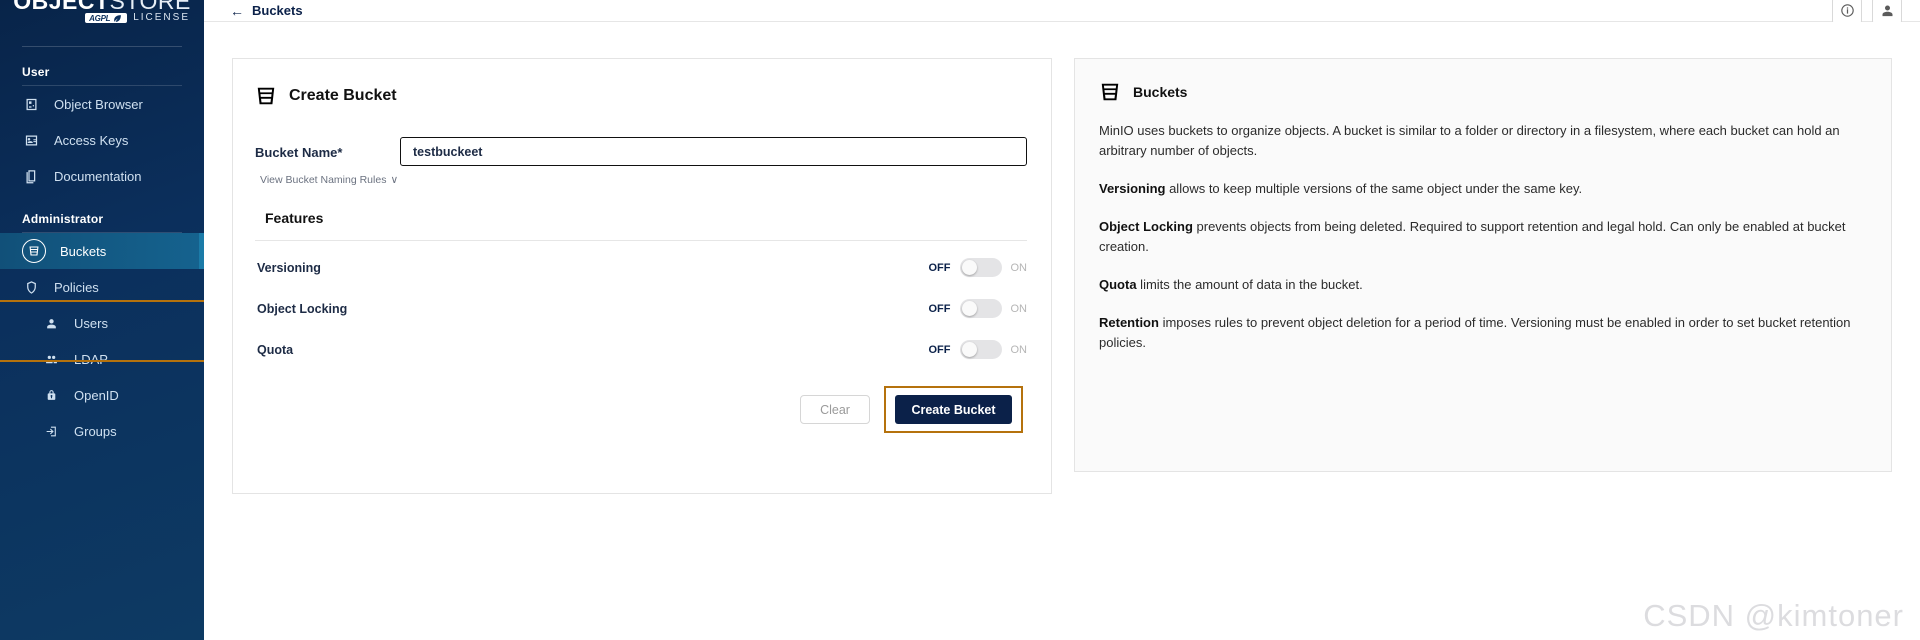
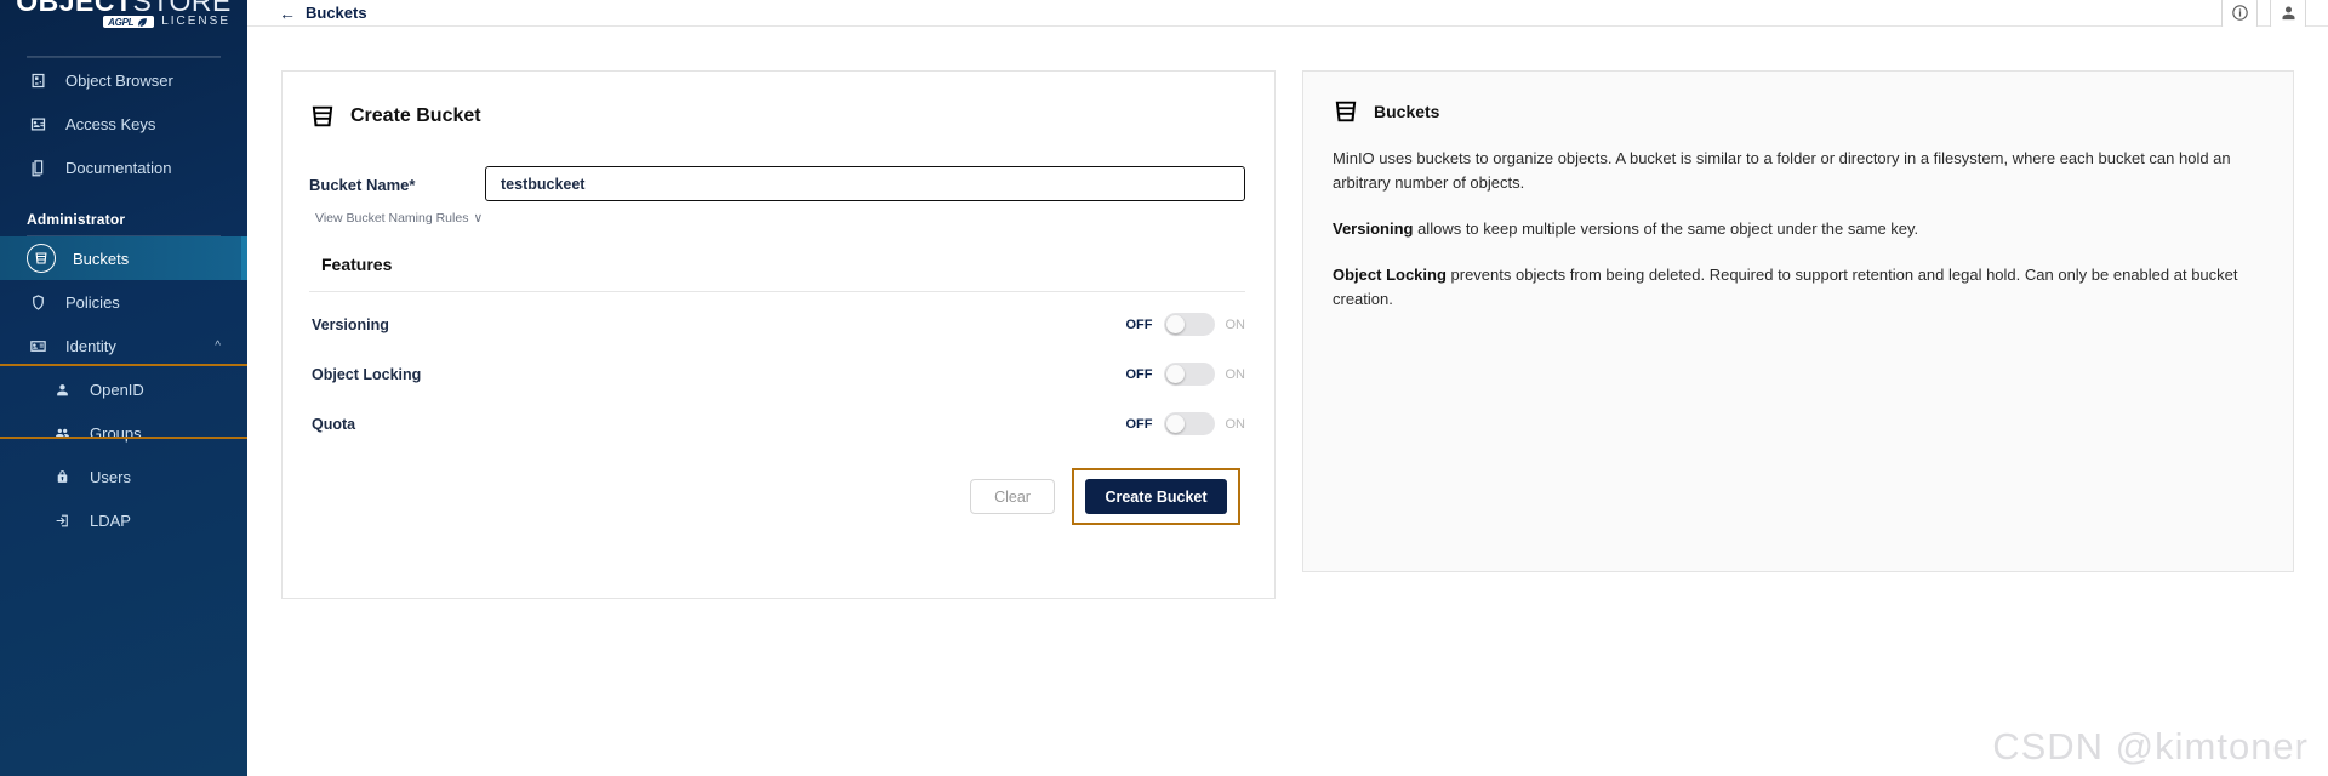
  OBJECTSTORE
  AGPL
  LICENSE
- User
  Object Browser
  Access Keys
  Documentation
  Administrator
  Buckets
  Policies
+ Identity
+ ^
- Users
+ OpenID
- LDAP
+ Groups
- OpenID
+ Users
- Groups
+ LDAP
  ←
  Buckets
  Create Bucket
  Bucket Name*
  testbuckeet
  View Bucket Naming Rules
  ∨
  Features
  Versioning
  OFF
  ON
  Object Locking
  OFF
  ON
  Quota
  OFF
  ON
  Clear
  Create Bucket
  Buckets
  MinIO uses buckets to organize objects. A bucket is similar to a folder or directory in a filesystem, where each bucket can hold an arbitrary number of objects.
  Versioning allows to keep multiple versions of the same object under the same key.
  Object Locking prevents objects from being deleted. Required to support retention and legal hold. Can only be enabled at bucket creation.
- Quota limits the amount of data in the bucket.
- Retention imposes rules to prevent object deletion for a period of time. Versioning must be enabled in order to set bucket retention policies.
  CSDN @kimtoner
